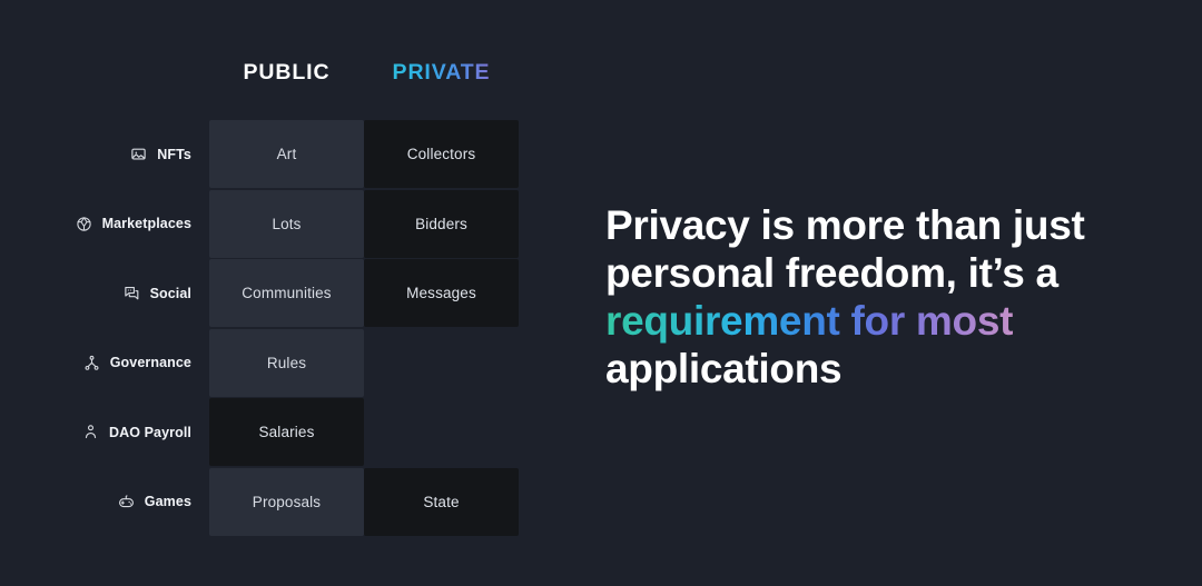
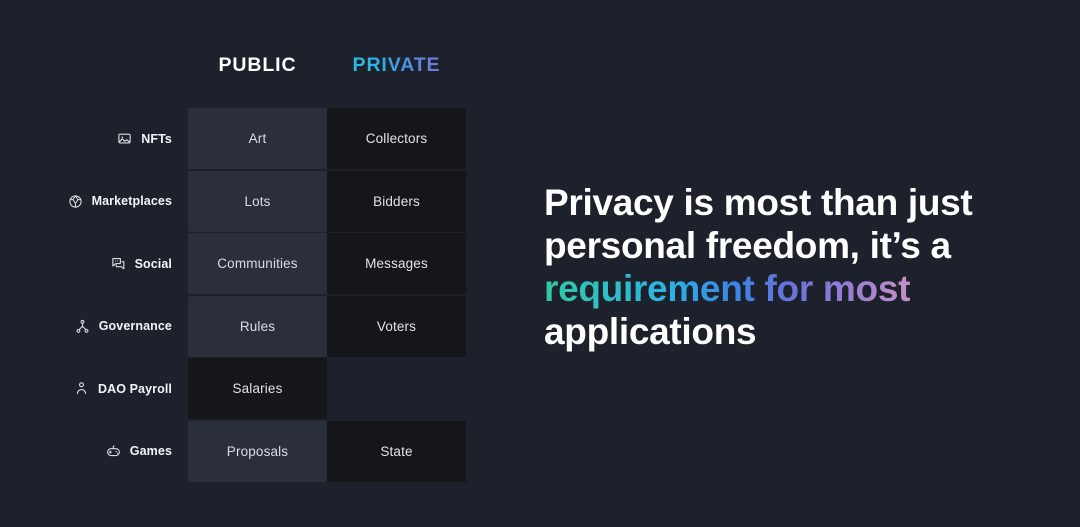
  PUBLIC
  PRIVATE
  NFTs
  Art
  Collectors
  Marketplaces
  Lots
  Bidders
  Social
  Communities
  Messages
  Governance
  Rules
+ Voters
  DAO Payroll
  Salaries
  Games
  Proposals
  State
- Privacy is more than just personal freedom, it’s a requirement for most applications
+ Privacy is most than just personal freedom, it’s a requirement for most applications
